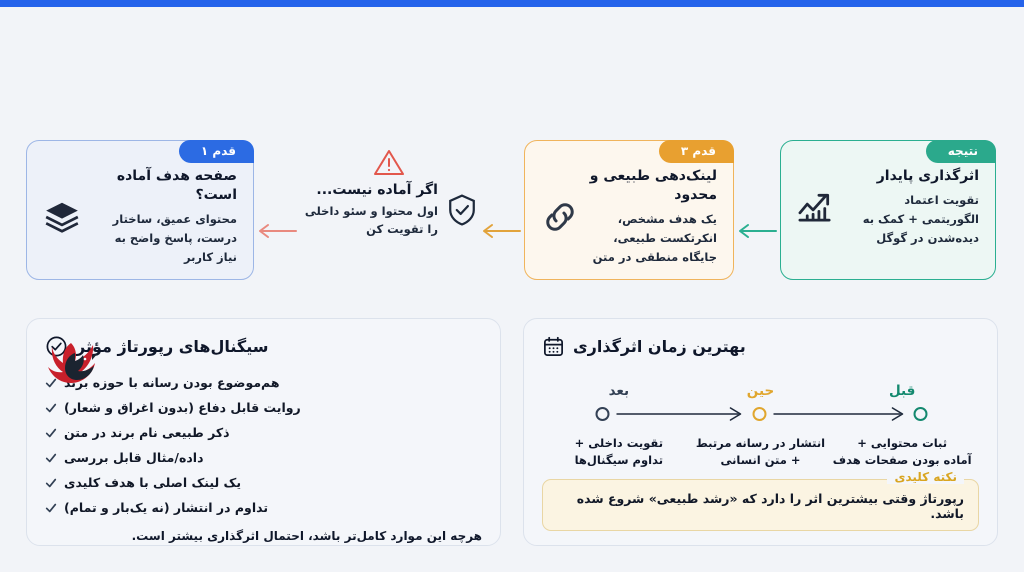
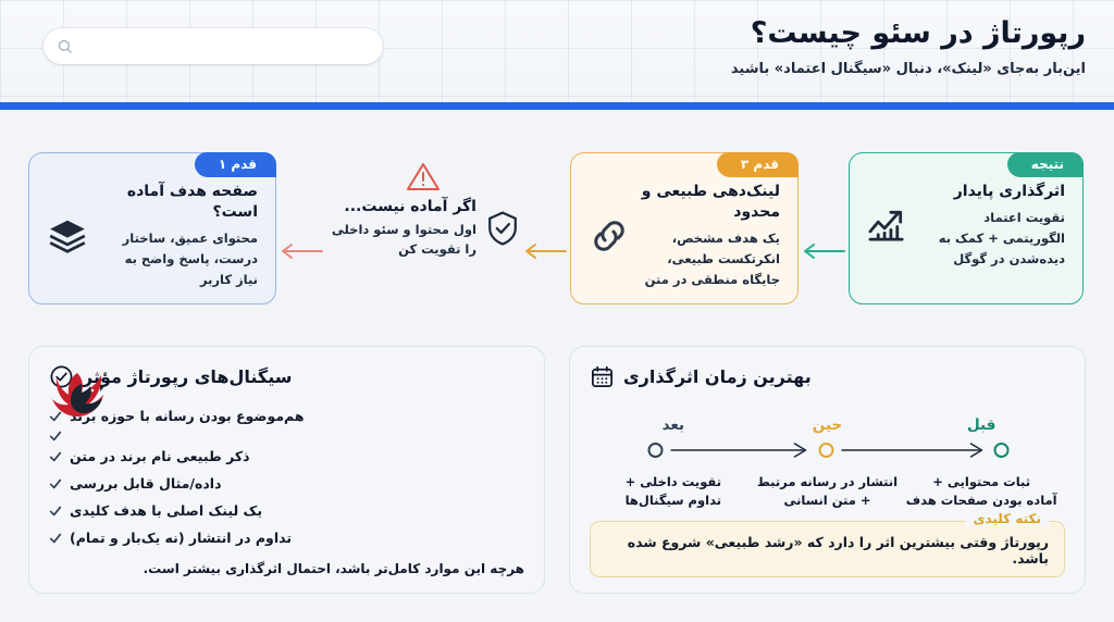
+ رپورتاژ در سئو چیست؟
+ این‌بار به‌جای «لینک»، دنبال «سیگنال اعتماد» باشید
  قدم ۱
  صفحه هدف آماده است؟
  محتوای عمیق، ساختار درست، پاسخ واضح به نیاز کاربر
  اگر آماده نیست...
  اول محتوا و سئو داخلی را تقویت کن
  قدم ۳
  لینک‌دهی طبیعی و محدود
  یک هدف مشخص، انکرتکست طبیعی، جایگاه منطقی در متن
  نتیجه
  اثرگذاری پایدار
  تقویت اعتماد الگوریتمی + کمک به دیده‌شدن در گوگل
  سیگنال‌های رپورتاژ مؤثر
  هم‌موضوع بودن رسانه با حوزه بر
- روایت قابل دفاع (بدون اغراق و شعار)
  ذکر طبیعی نام برند در متن
  داده/مثال قابل بررسی
  یک لینک اصلی با هدف کلیدی
  تداوم در انتشار (نه یک‌بار و تمام)
  هرچه این موارد کاملتر باشد، احتمال اثرگذاری بیشتر است.
  بهترین زمان اثرگذاری
  بعد
  حین
  قبل
  تقویت داخلی +
  تداوم سیگنال‌ها
  انتشار در رسانه مرتبط
  + متن انسانی
  ثبات محتوایی +
  آماده بودن صفحات هدف
  نکته کلیدی
  رپورتاژ وقتی بیشترین اثر را دارد که «رشد طبیعی» شروع شده باشد.
